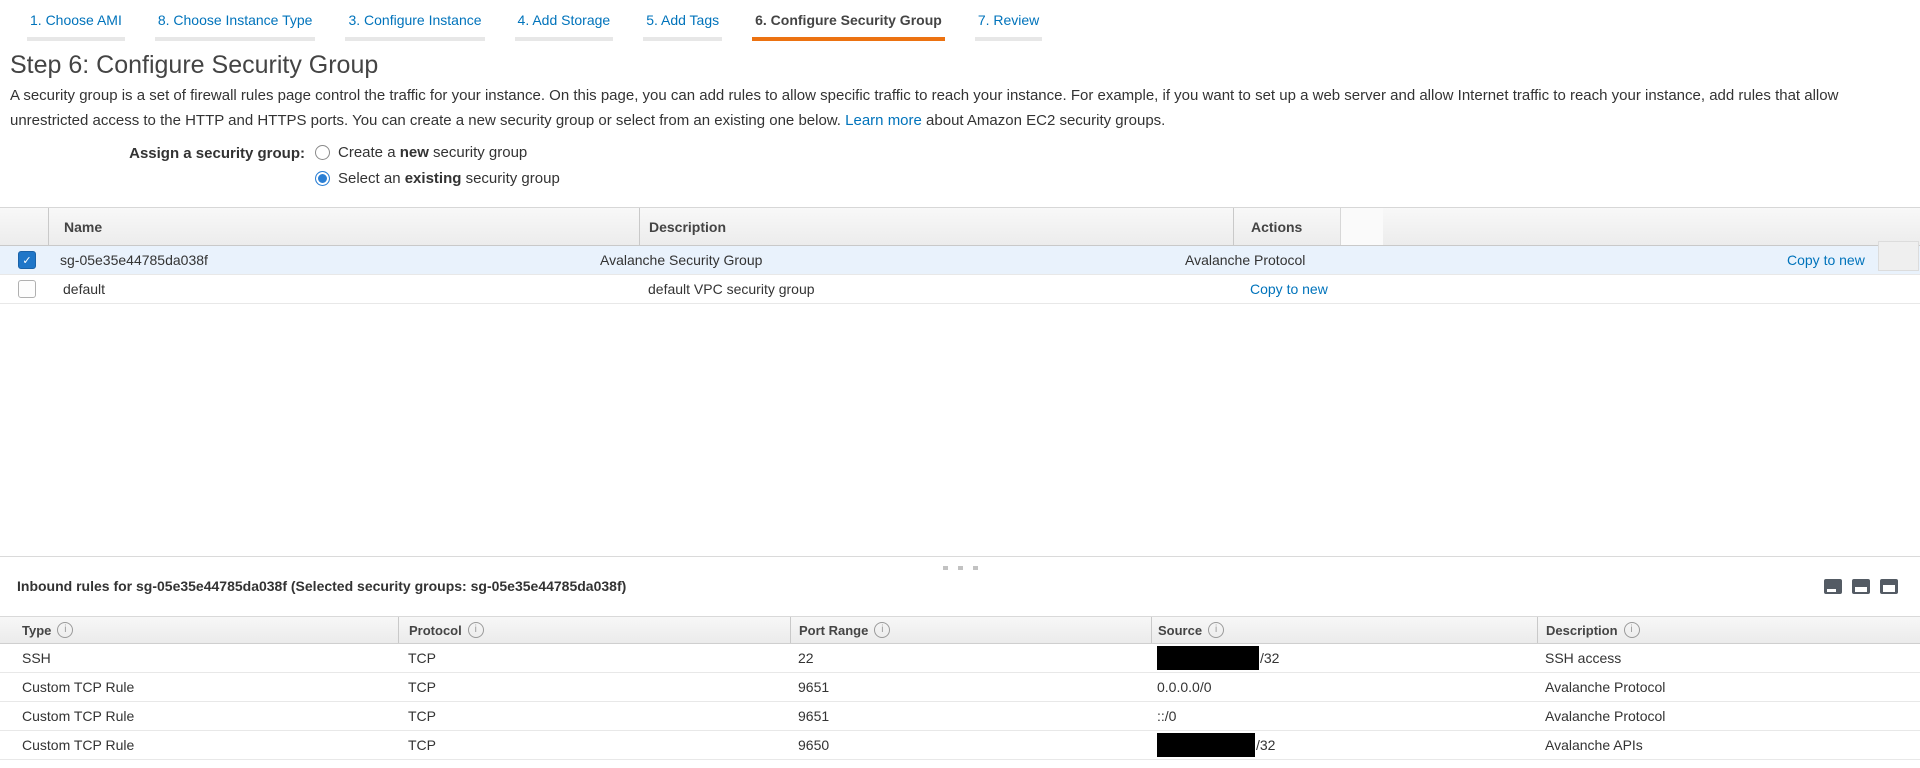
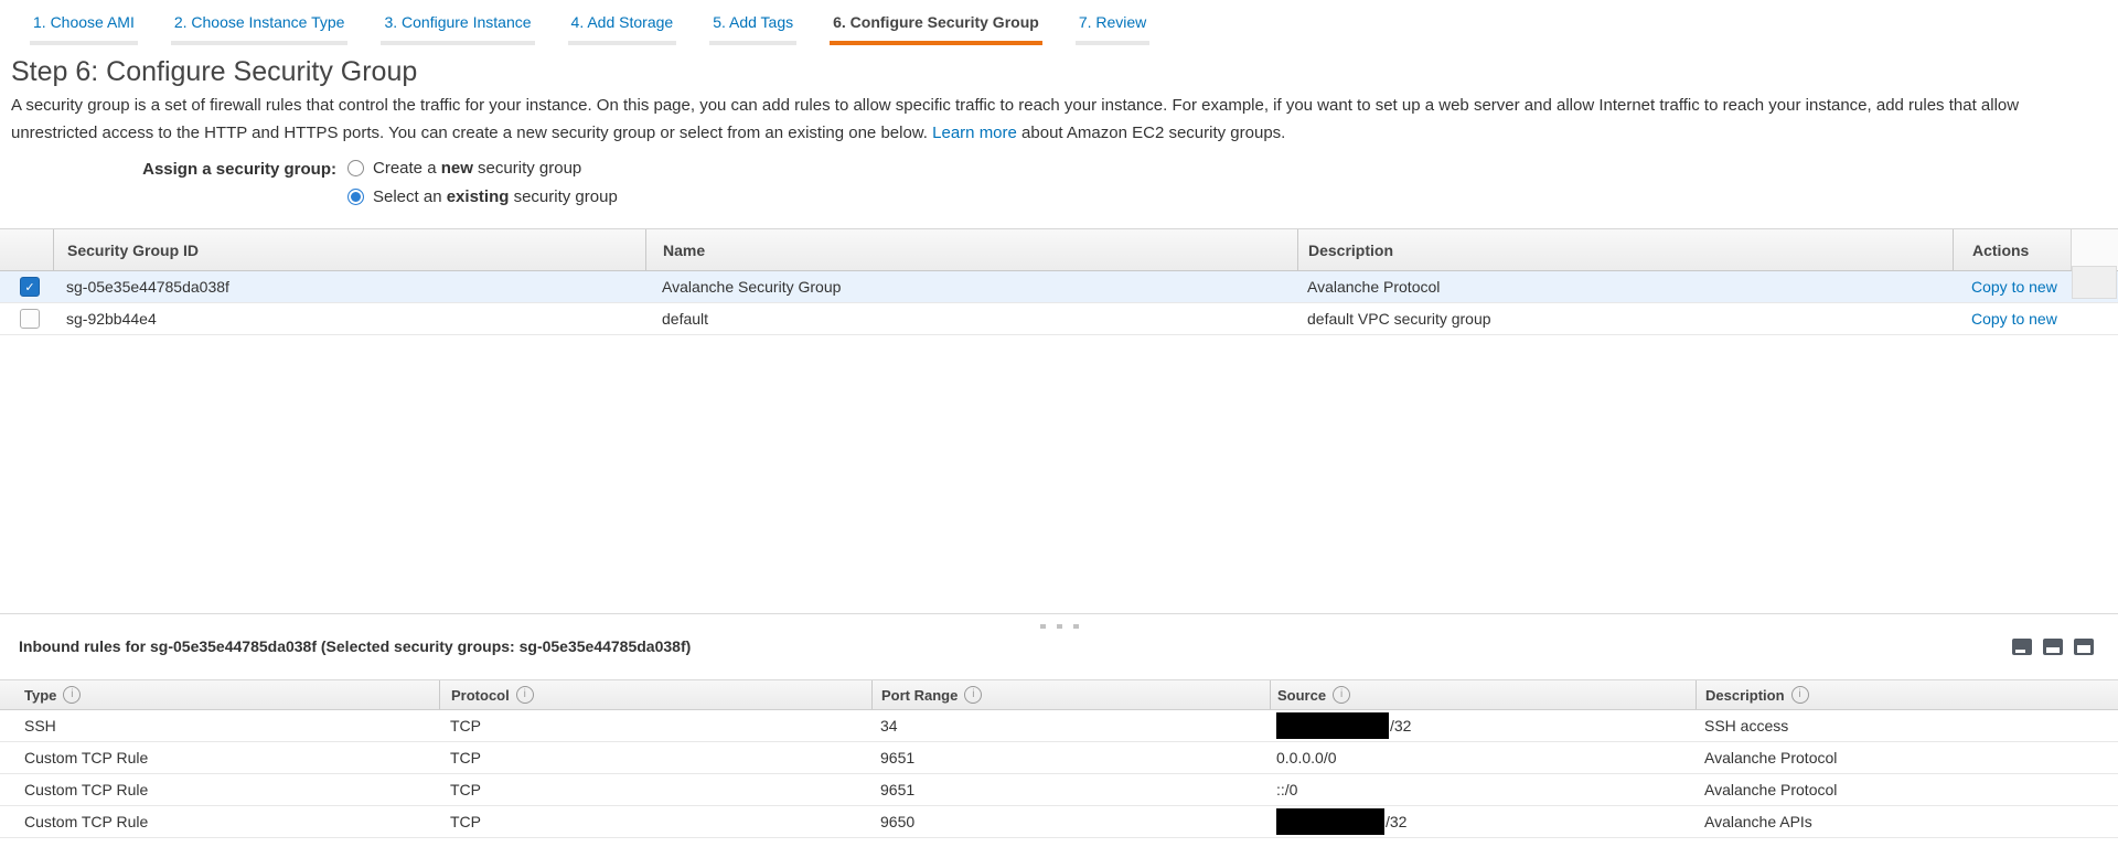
- 1. Choose AMI 8. Choose Instance Type 3. Configure Instance 4. Add Storage 5. Add Tags 6. Configure Security Group 7. Review
+ 1. Choose AMI 2. Choose Instance Type 3. Configure Instance 4. Add Storage 5. Add Tags 6. Configure Security Group 7. Review
  Step 6: Configure Security Group
- A security group is a set of firewall rules page control the traffic for your instance. On this page, you can add rules to allow specific traffic to reach your instance. For example, if you want to set up a web server and allow Internet traffic to reach your instance, add rules that allow unrestricted access to the HTTP and HTTPS ports. You can create a new security group or select from an existing one below. Learn more about Amazon EC2 security groups.
+ A security group is a set of firewall rules that control the traffic for your instance. On this page, you can add rules to allow specific traffic to reach your instance. For example, if you want to set up a web server and allow Internet traffic to reach your instance, add rules that allow unrestricted access to the HTTP and HTTPS ports. You can create a new security group or select from an existing one below. Learn more about Amazon EC2 security groups.
  Assign a security group:
  Create a new security group
  Select an existing security group
+ Security Group ID
  Name
  Description
  Actions
  ✓
  sg-05e35e44785da038f
  Avalanche Security Group
  Avalanche Protocol
  Copy to new
+ sg-92bb44e4
  default
  default VPC security group
  Copy to new
  Inbound rules for sg-05e35e44785da038f (Selected security groups: sg-05e35e44785da038f)
  Type
  i
  Protocol
  i
  Port Range
  i
  Source
  i
  Description
  i
  SSH
  TCP
- 22
+ 34
  /32
  SSH access
  Custom TCP Rule
  TCP
  9651
  0.0.0.0/0
  Avalanche Protocol
  Custom TCP Rule
  TCP
  9651
  ::/0
  Avalanche Protocol
  Custom TCP Rule
  TCP
  9650
  /32
  Avalanche APIs
